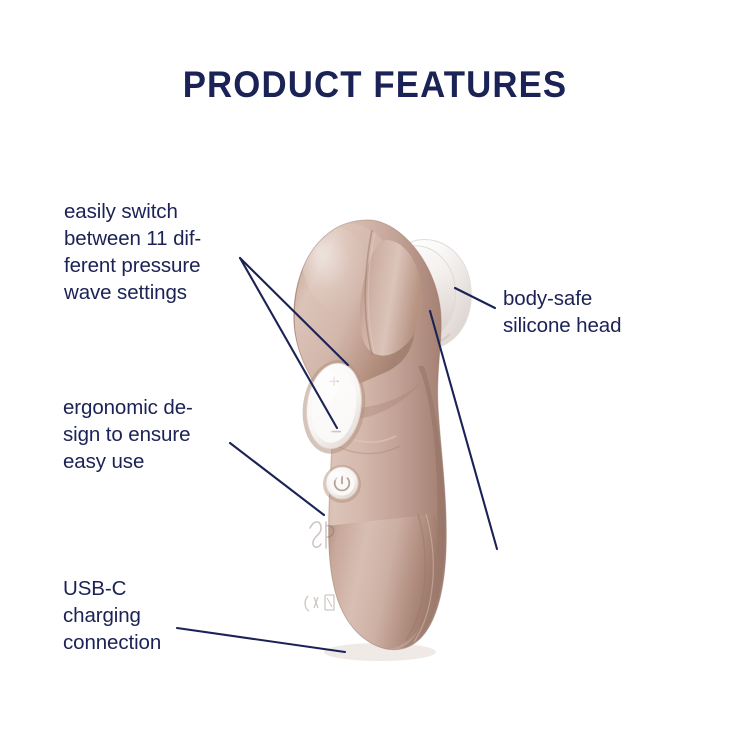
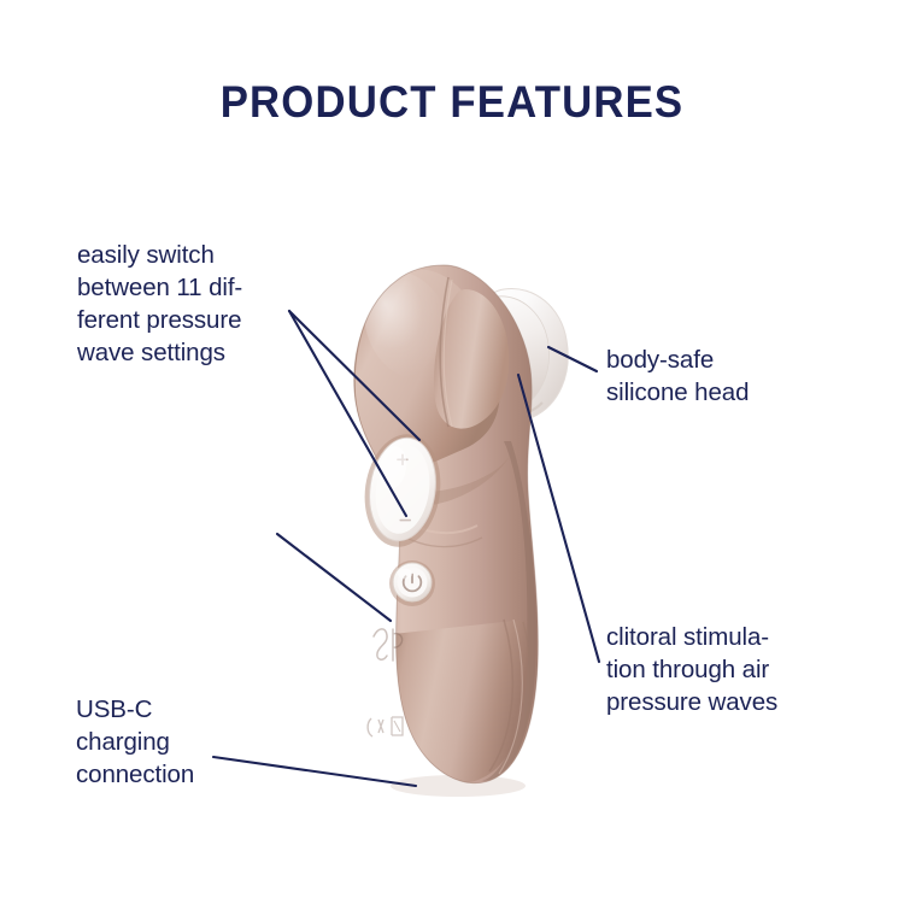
  PRODUCT FEATURES
  easily switch
  between 11 dif-
  ferent pressure
  wave settings
- ergonomic de-
- sign to ensure
- easy use
  USB-C
  charging
  connection
  body-safe
  silicone head
+ clitoral stimula-
+ tion through air
+ pressure waves
